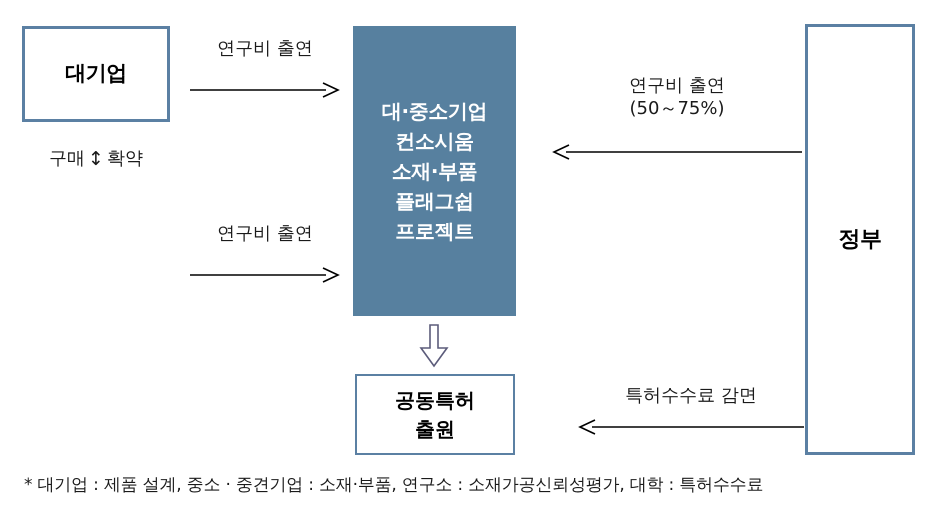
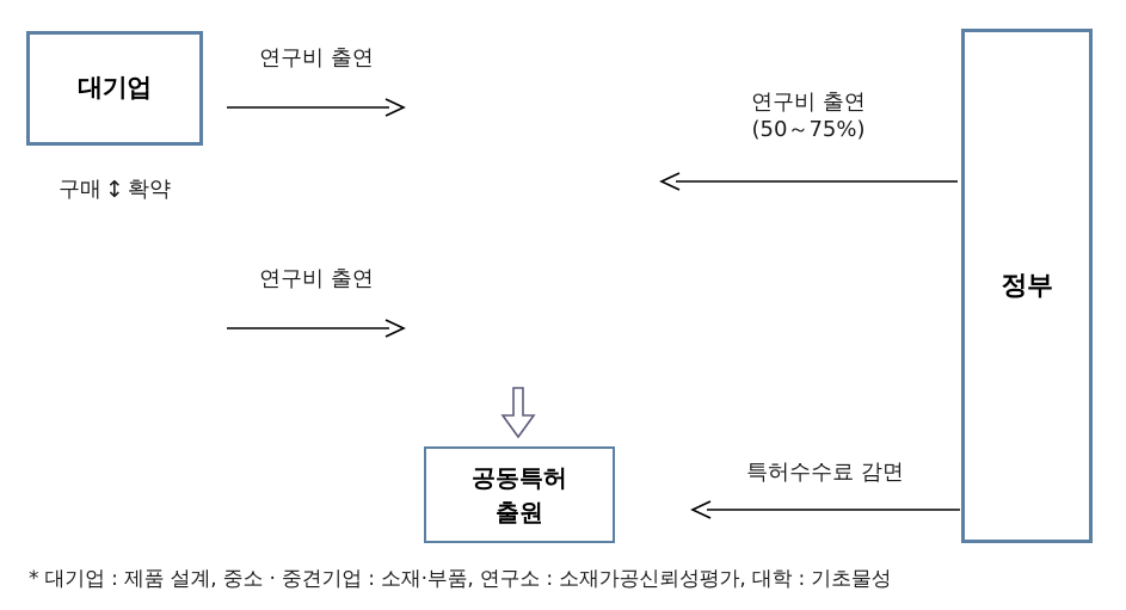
  대기업
- 대·중소기업
- 컨소시움
- 소재·부품
- 플래그쉽
- 프로젝트
  공동특허
  출원
  정부
  연구비 출연
  연구비 출연
  연구비 출연
  (50～75%)
  특허수수료 감면
  구매
  ↕
  확약
- * 대기업 : 제품 설계, 중소 · 중견기업 : 소재·부품, 연구소 : 소재가공신뢰성평가, 대학 : 특허수수료
+ * 대기업 : 제품 설계, 중소 · 중견기업 : 소재·부품, 연구소 : 소재가공신뢰성평가, 대학 : 기초물성
